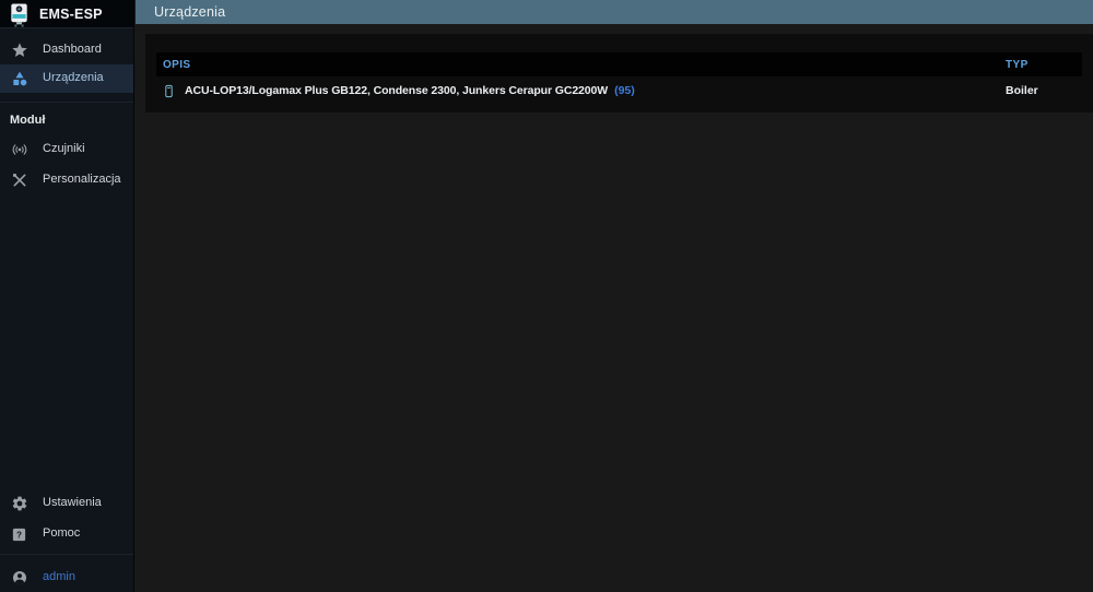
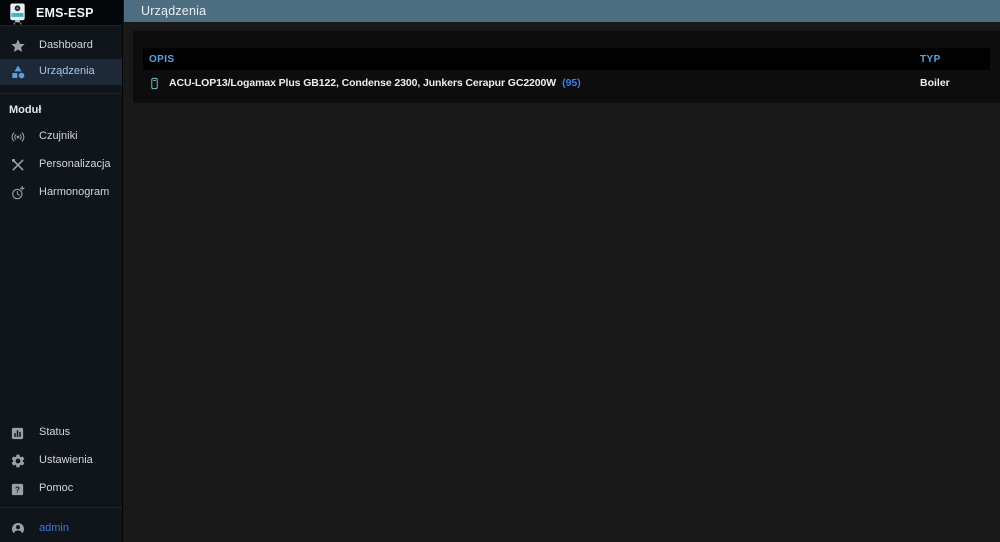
  EMS-ESP
  Dashboard
  Urządzenia
  Moduł
  Czujniki
  Personalizacja
+ Harmonogram
+ Status
  Ustawienia
  ?
  Pomoc
  admin
  Urządzenia
  OPIS
  TYP
  ACU-LOP13/Logamax Plus GB122, Condense 2300, Junkers Cerapur GC2200W
  (95)
  Boiler
